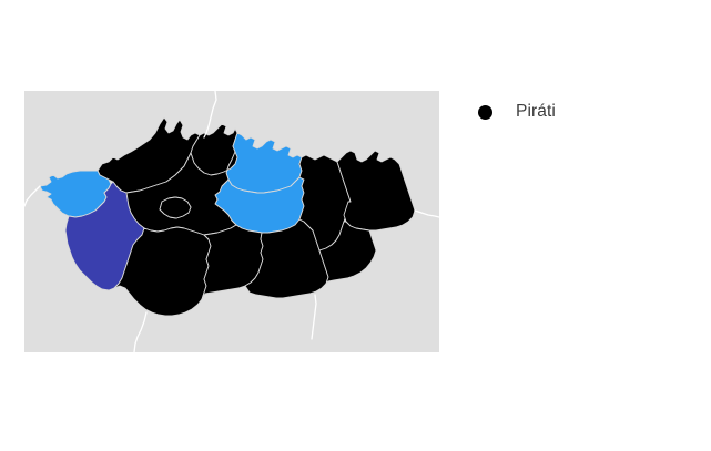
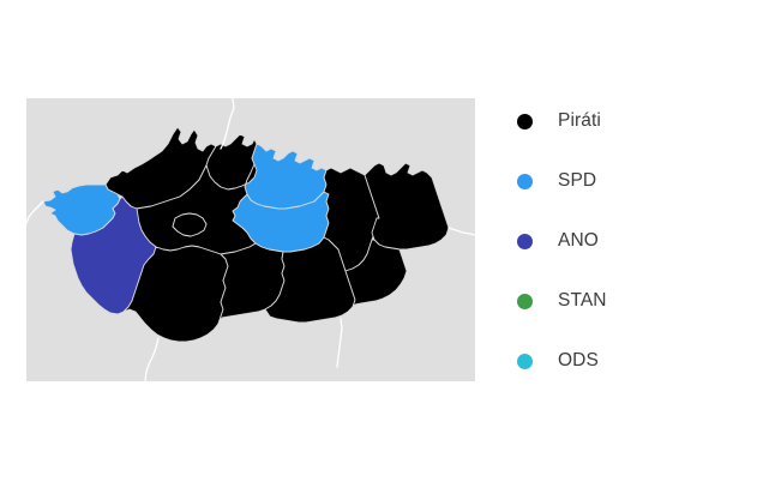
  Piráti
+ SPD
+ ANO
+ STAN
+ ODS
